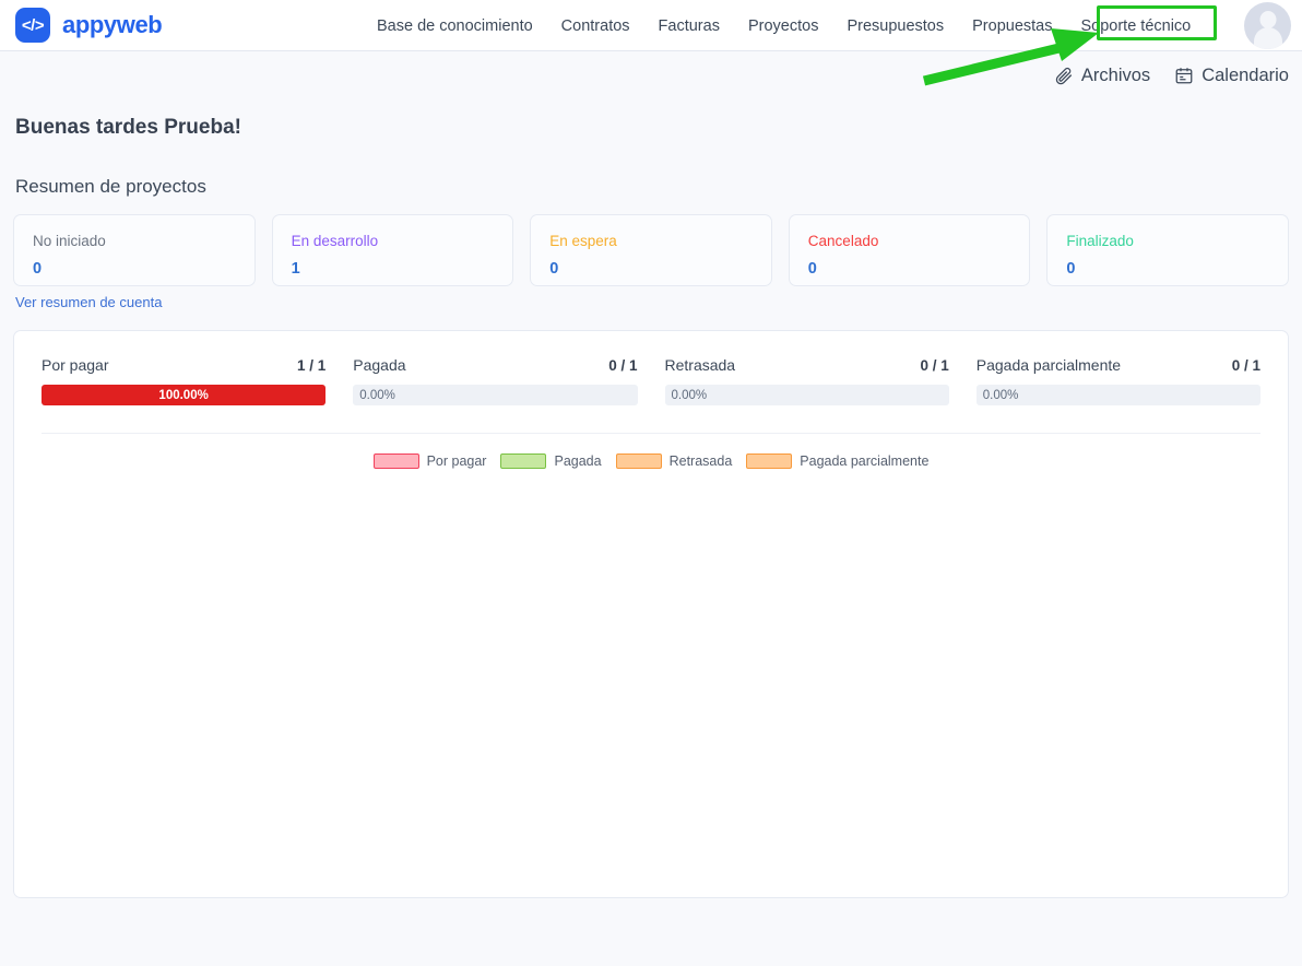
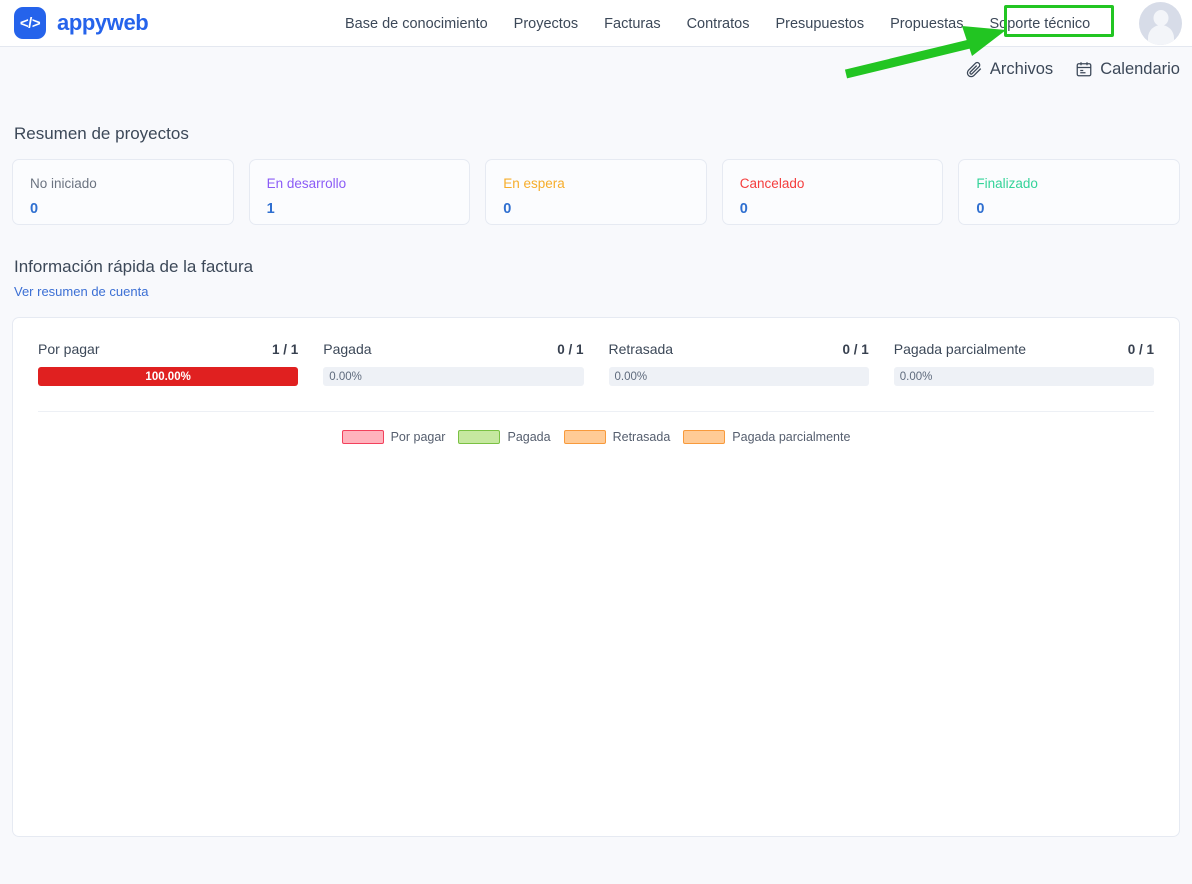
  </>
  appyweb
  Base de conocimiento
- Contratos
+ Proyectos
  Facturas
- Proyectos
+ Contratos
  Presupuestos
  Propuestas
  Soporte técnico
  Archivos
  Calendario
- Buenas tardes Prueba!
  Resumen de proyectos
  No iniciado
  0
  En desarrollo
  1
  En espera
  0
  Cancelado
  0
  Finalizado
  0
+ Información rápida de la factura
  Ver resumen de cuenta
  Por pagar
  1 / 1
  100.00%
  Pagada
  0 / 1
  0.00%
  Retrasada
  0 / 1
  0.00%
  Pagada parcialmente
  0 / 1
  0.00%
  Por pagar
  Pagada
  Retrasada
  Pagada parcialmente
